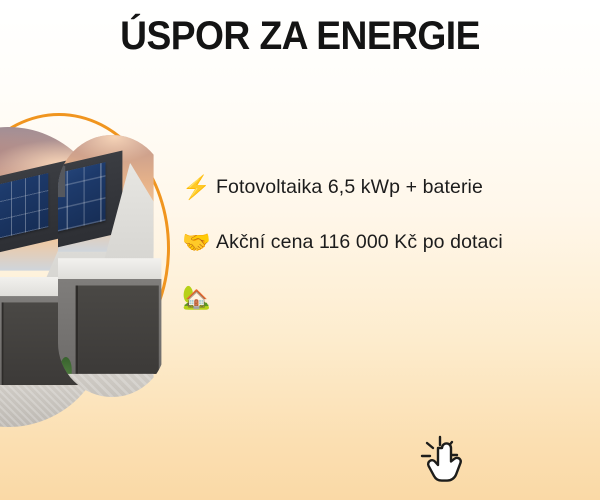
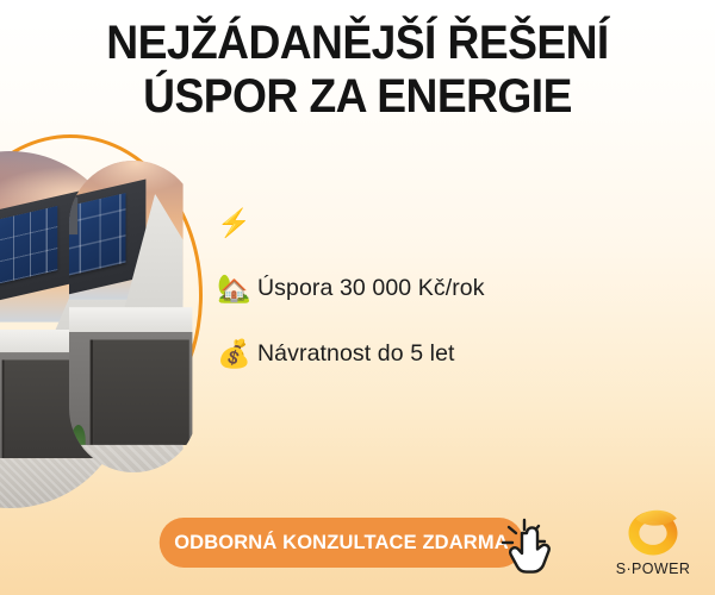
+ NEJŽÁDANĚJŠÍ ŘEŠENÍ
  ÚSPOR ZA ENERGIE
  ⚡
- Fotovoltaika 6,5 kWp + baterie
- 🤝
- Akční cena 116 000 Kč po dotaci
  🏡
+ Úspora 30 000 Kč/rok
+ 💰
+ Návratnost do 5 let
+ ODBORNÁ KONZULTACE ZDARMA
+ S·POWER
